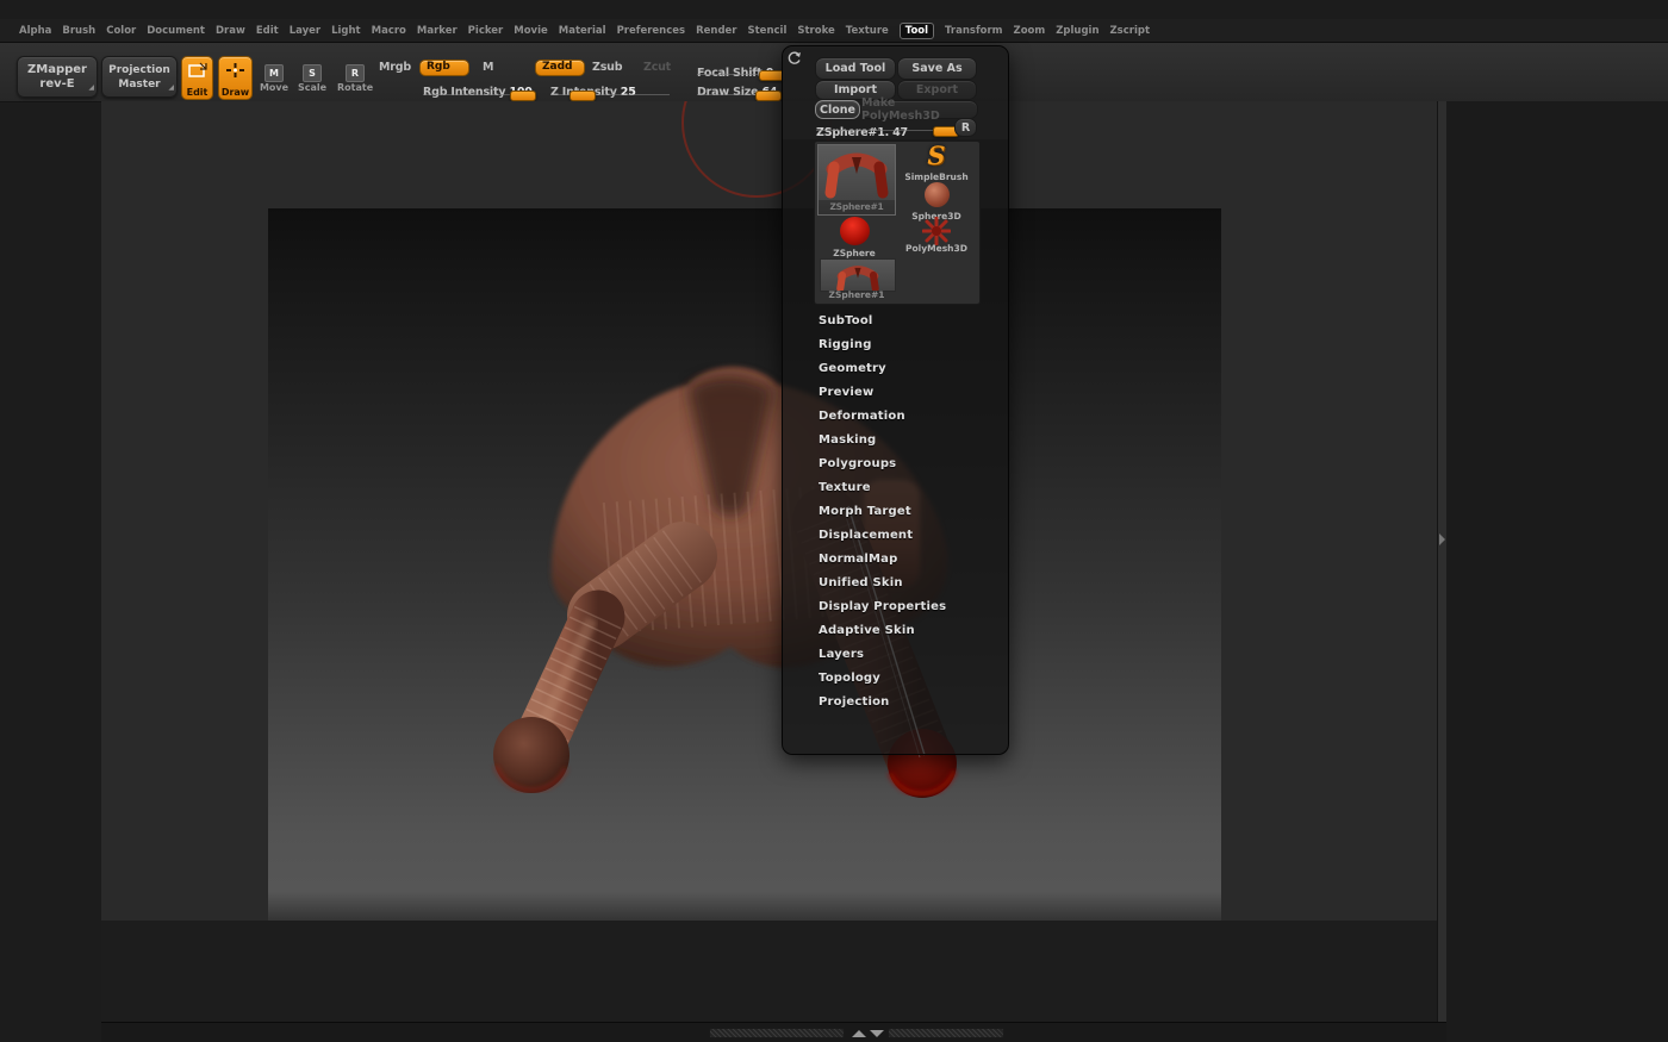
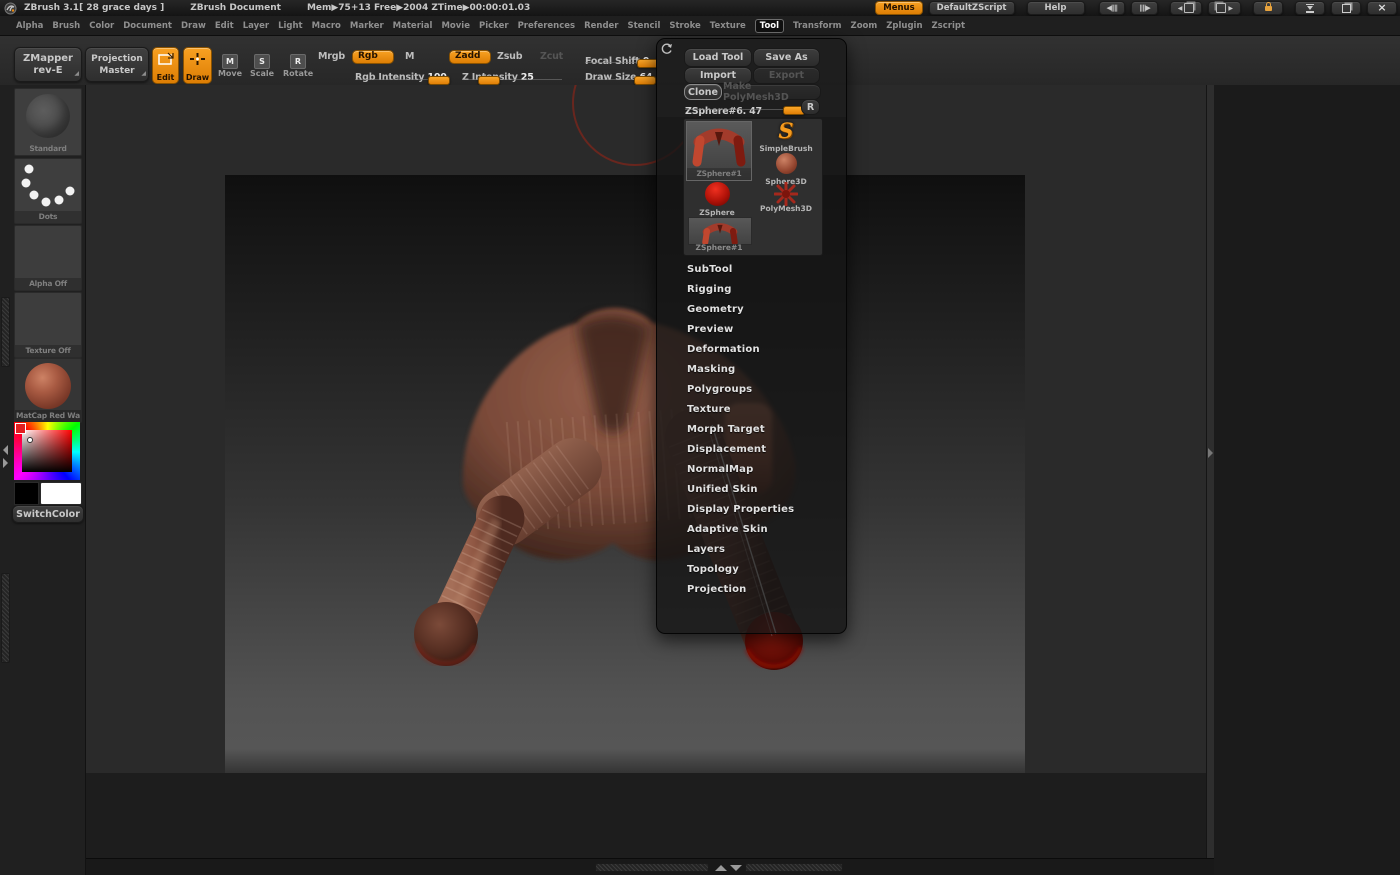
+ ZBrush 3.1[ 28 grace days ]
+ ZBrush Document
+ Mem▶75+13 Free▶2004 ZTime▶00:00:01.03
+ Menus
+ DefaultZScript
+ Help
+ ◀||||
+ ||||▶
+ ×
  Alpha
  Brush
  Color
  Document
  Draw
  Edit
  Layer
  Light
  Macro
  Marker
- Picker
+ Material
  Movie
- Material
+ Picker
  Preferences
  Render
  Stencil
  Stroke
  Texture
  Tool
  Transform
  Zoom
  Zplugin
  Zscript
  ZMapper
  rev-E
  Projection
  Master
  Edit
  Draw
  M
  Move
  S
  Scale
  R
  Rotate
  Mrgb
  Rgb
  M
  Rgb Intensity
  Zadd
  Zsub
  Zcut
  Focal Shif
  Draw Siz
+ Standard
+ Dots
+ Alpha Off
+ Texture Off
+ MatCap Red Wa
+ SwitchColor
  Load Tool
  Save As
  Import
  Export
  Clone
  Make PolyMesh3D
- ZSphere#1. 47
+ ZSphere#6. 47
  R
  ZSphere#1
  S
  SimpleBrush
  Sphere3D
  ZSphere
  PolyMesh3D
  ZSphere#1
  SubTool
  Rigging
  Geometry
  Preview
  Deformation
  Masking
  Polygroups
  Texture
  Morph Target
  Displacement
  NormalMap
  Unified Skin
  Display Properties
  Adaptive Skin
  Layers
  Topology
  Projection
